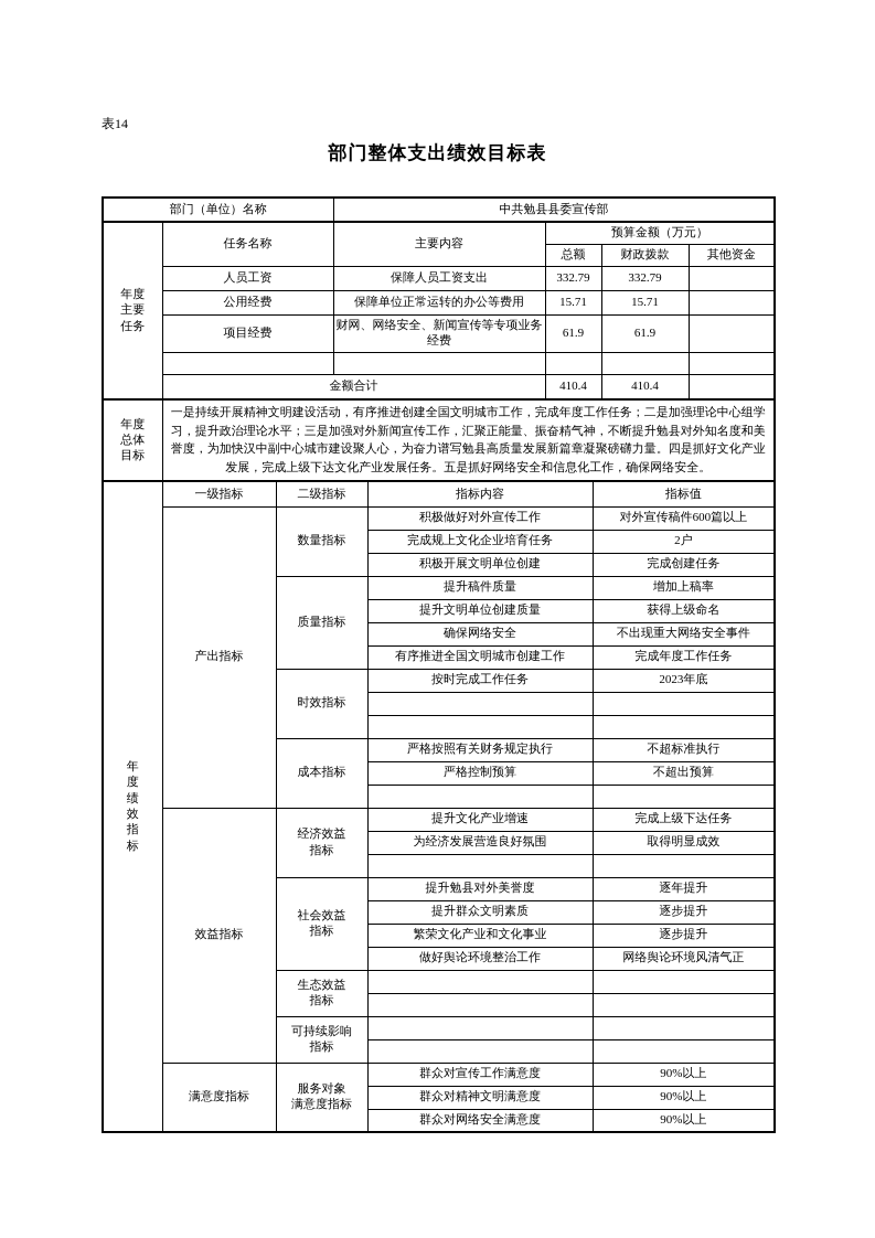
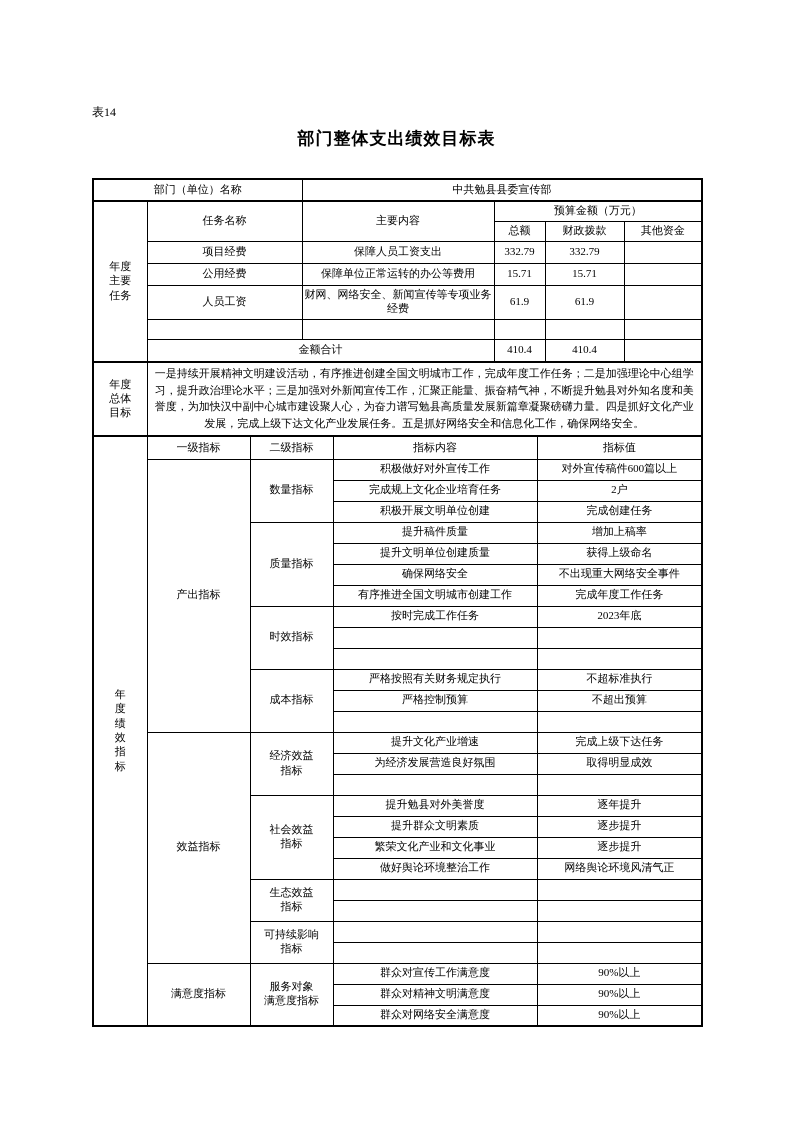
  表14
  部门整体支出绩效目标表
  部门（单位）名称	中共勉县县委宣传部
  年度 主要 任务	任务名称	主要内容	预算金额（万元）
  总额	财政拨款	其他资金
- 人员工资	保障人员工资支出	332.79	332.79
+ 项目经费	保障人员工资支出	332.79	332.79
  公用经费	保障单位正常运转的办公等费用	15.71	15.71
- 项目经费	财网、网络安全、新闻宣传等专项业务经费	61.9	61.9
+ 人员工资	财网、网络安全、新闻宣传等专项业务经费	61.9	61.9
  金额合计	410.4	410.4
  年度 总体 目标	一是持续开展精神文明建设活动，有序推进创建全国文明城市工作，完成年度工作任务；二是加强理论中心组学习，提升政治理论水平；三是加强对外新闻宣传工作，汇聚正能量、振奋精气神，不断提升勉县对外知名度和美誉度，为加快汉中副中心城市建设聚人心，为奋力谱写勉县高质量发展新篇章凝聚磅礴力量。四是抓好文化产业发展，完成上级下达文化产业发展任务。五是抓好网络安全和信息化工作，确保网络安全。
  年 度 绩 效 指 标	一级指标	二级指标	指标内容	指标值
  产出指标	数量指标	积极做好对外宣传工作	对外宣传稿件600篇以上
  完成规上文化企业培育任务	2户
  积极开展文明单位创建	完成创建任务
  质量指标	提升稿件质量	增加上稿率
  提升文明单位创建质量	获得上级命名
  确保网络安全	不出现重大网络安全事件
  有序推进全国文明城市创建工作	完成年度工作任务
  时效指标	按时完成工作任务	2023年底
  成本指标	严格按照有关财务规定执行	不超标准执行
  严格控制预算	不超出预算
  效益指标	经济效益 指标	提升文化产业增速	完成上级下达任务
  为经济发展营造良好氛围	取得明显成效
  社会效益 指标	提升勉县对外美誉度	逐年提升
  提升群众文明素质	逐步提升
  繁荣文化产业和文化事业	逐步提升
  做好舆论环境整治工作	网络舆论环境风清气正
  生态效益 指标
  可持续影响 指标
  满意度指标	服务对象 满意度指标	群众对宣传工作满意度	90%以上
  群众对精神文明满意度	90%以上
  群众对网络安全满意度	90%以上
